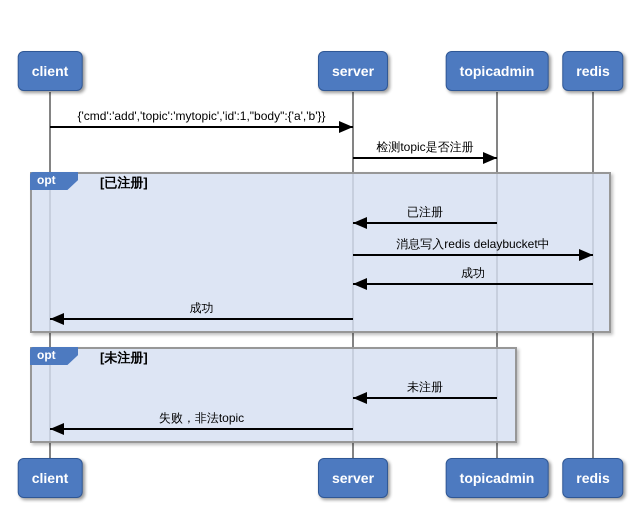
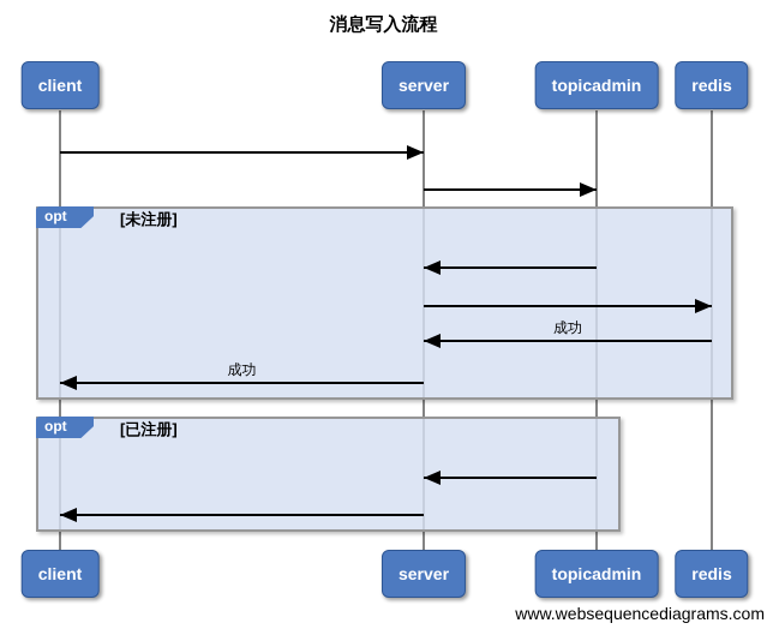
+ 消息写入流程
+ www.websequencediagrams.com
  opt
- [已注册]
+ [未注册]
  opt
- [未注册]
+ [已注册]
- {'cmd':'add','topic':'mytopic','id':1,"body":{'a','b'}}
- 检测topic是否注册
- 已注册
- 消息写入redis delaybucket中
  成功
  成功
- 未注册
- 失败，非法topic
  client
  client
  server
  server
  topicadmin
  topicadmin
  redis
  redis
